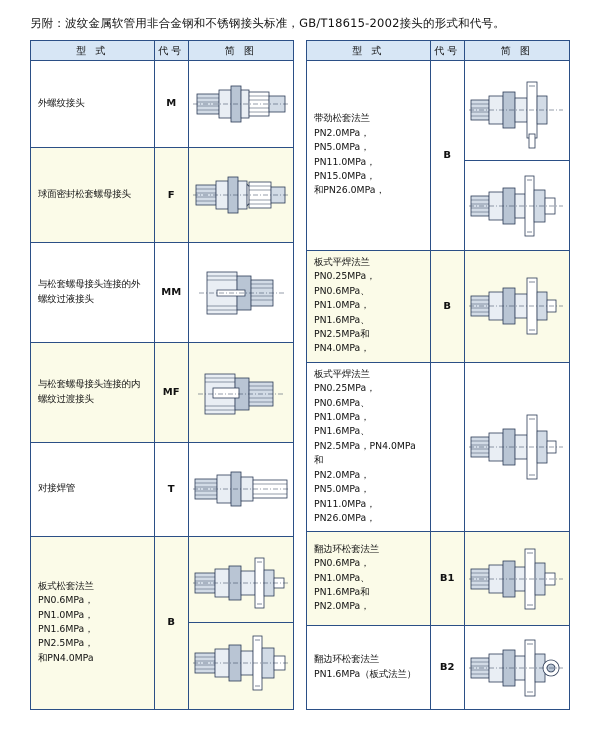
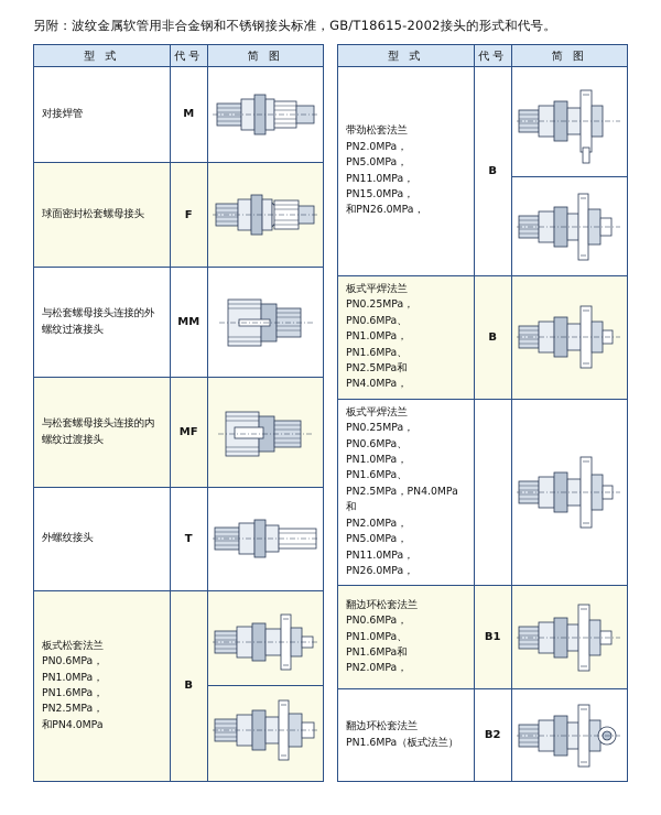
  另附：波纹金属软管用非合金钢和不锈钢接头标准，GB/T18615-2002接头的形式和代号。
  型 式	代号	简 图
- 外螺纹接头	M
+ 对接焊管	M
  球面密封松套螺母接头	F
  与松套螺母接头连接的外螺纹过液接头	MM
  与松套螺母接头连接的内螺纹过渡接头	MF
- 对接焊管	T
+ 外螺纹接头	T
  板式松套法兰 PN0.6MPa，PN1.0MPa， PN1.6MPa，PN2.5MPa， 和PN4.0MPa	B
  型 式	代号	简 图
  带劲松套法兰 PN2.0MPa，PN5.0MPa， PN11.0MPa，PN15.0MPa， 和PN26.0MPa，	B
  板式平焊法兰 PN0.25MPa，PN0.6MPa、 PN1.0MPa，PN1.6MPa、 PN2.5MPa和PN4.0MPa，	B
  板式平焊法兰 PN0.25MPa，PN0.6MPa、 PN1.0MPa，PN1.6MPa、 PN2.5MPa，PN4.0MPa 和 PN2.0MPa，PN5.0MPa， PN11.0MPa，PN26.0MPa，
  翻边环松套法兰 PN0.6MPa，PN1.0MPa、 PN1.6MPa和PN2.0MPa，	B1
  翻边环松套法兰 PN1.6MPa（板式法兰）	B2
